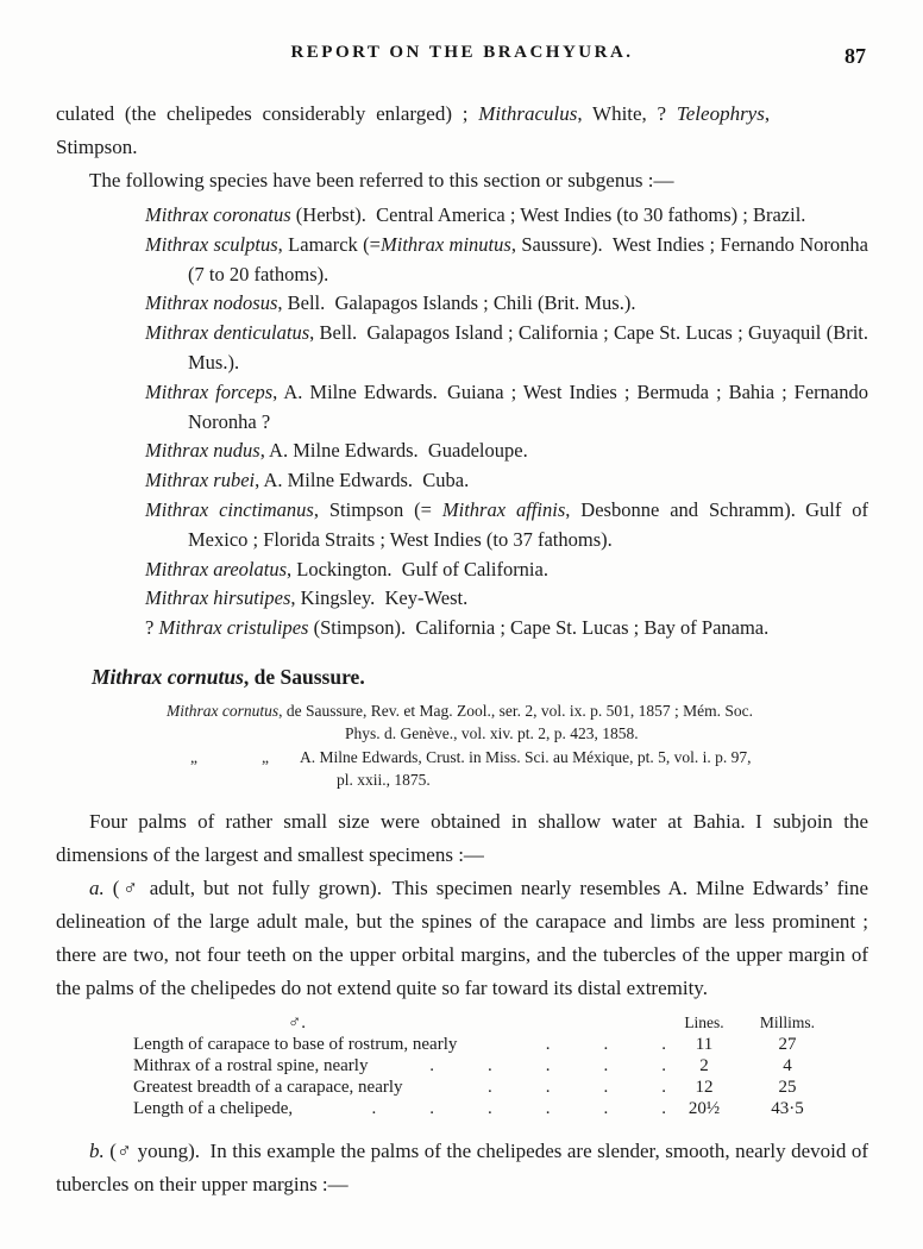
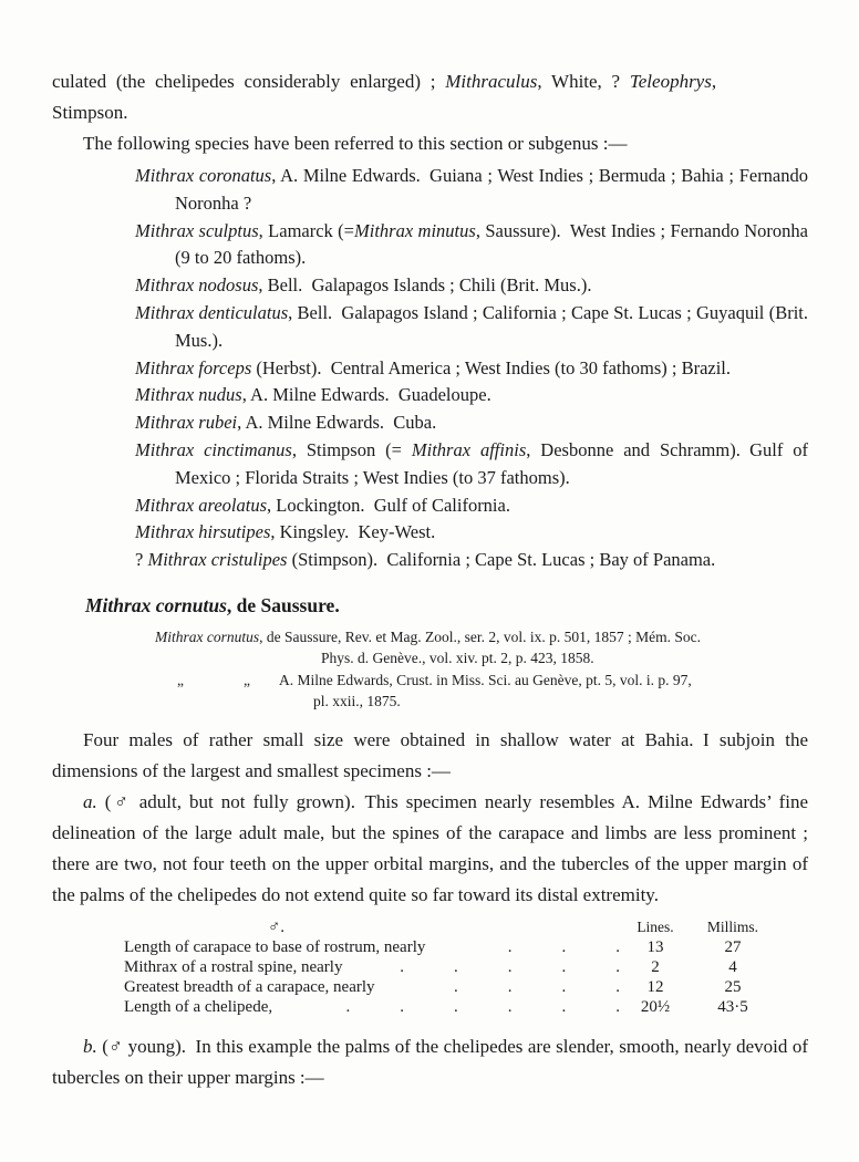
- REPORT ON THE BRACHYURA.
- 87
  culated (the chelipedes considerably enlarged) ; Mithraculus, White, ? Teleophrys,
  Stimpson.
  The following species have been referred to this section or subgenus :—
- Mithrax coronatus (Herbst). Central America ; West Indies (to 30 fathoms) ; Brazil.
+ Mithrax coronatus, A. Milne Edwards. Guiana ; West Indies ; Bermuda ; Bahia ; Fernando Noronha ?
- Mithrax sculptus, Lamarck (=Mithrax minutus, Saussure). West Indies ; Fernando Noronha (7 to 20 fathoms).
+ Mithrax sculptus, Lamarck (=Mithrax minutus, Saussure). West Indies ; Fernando Noronha (9 to 20 fathoms).
  Mithrax nodosus, Bell. Galapagos Islands ; Chili (Brit. Mus.).
  Mithrax denticulatus, Bell. Galapagos Island ; California ; Cape St. Lucas ; Guyaquil (Brit. Mus.).
- Mithrax forceps, A. Milne Edwards. Guiana ; West Indies ; Bermuda ; Bahia ; Fernando Noronha ?
+ Mithrax forceps (Herbst). Central America ; West Indies (to 30 fathoms) ; Brazil.
  Mithrax nudus, A. Milne Edwards. Guadeloupe.
  Mithrax rubei, A. Milne Edwards. Cuba.
  Mithrax cinctimanus, Stimpson (= Mithrax affinis, Desbonne and Schramm). Gulf of Mexico ; Florida Straits ; West Indies (to 37 fathoms).
  Mithrax areolatus, Lockington. Gulf of California.
  Mithrax hirsutipes, Kingsley. Key-West.
  ? Mithrax cristulipes (Stimpson). California ; Cape St. Lucas ; Bay of Panama.
  Mithrax cornutus, de Saussure.
  Mithrax cornutus, de Saussure, Rev. et Mag. Zool., ser. 2, vol. ix. p. 501, 1857 ; Mém. Soc.
  Phys. d. Genève., vol. xiv. pt. 2, p. 423, 1858.
- „ „ A. Milne Edwards, Crust. in Miss. Sci. au Méxique, pt. 5, vol. i. p. 97,
+ „ „ A. Milne Edwards, Crust. in Miss. Sci. au Genève, pt. 5, vol. i. p. 97,
  pl. xxii., 1875.
- Four palms of rather small size were obtained in shallow water at Bahia. I subjoin the dimensions of the largest and smallest specimens :—
+ Four males of rather small size were obtained in shallow water at Bahia. I subjoin the dimensions of the largest and smallest specimens :—
  a. (♂ adult, but not fully grown). This specimen nearly resembles A. Milne Edwards’ fine delineation of the large adult male, but the spines of the carapace and limbs are less prominent ; there are two, not four teeth on the upper orbital margins, and the tubercles of the upper margin of the palms of the chelipedes do not extend quite so far toward its distal extremity.
  ♂.
  Lines.
  Millims.
  Length of carapace to base of rostrum, nearly
  . . .
- 11
+ 13
  27
  Mithrax of a rostral spine, nearly
  . . . . .
  2
  4
  Greatest breadth of a carapace, nearly
  . . . .
  12
  25
  Length of a chelipede,
  . . . . . .
  20½
  43·5
  b. (♂ young). In this example the palms of the chelipedes are slender, smooth, nearly devoid of tubercles on their upper margins :—
